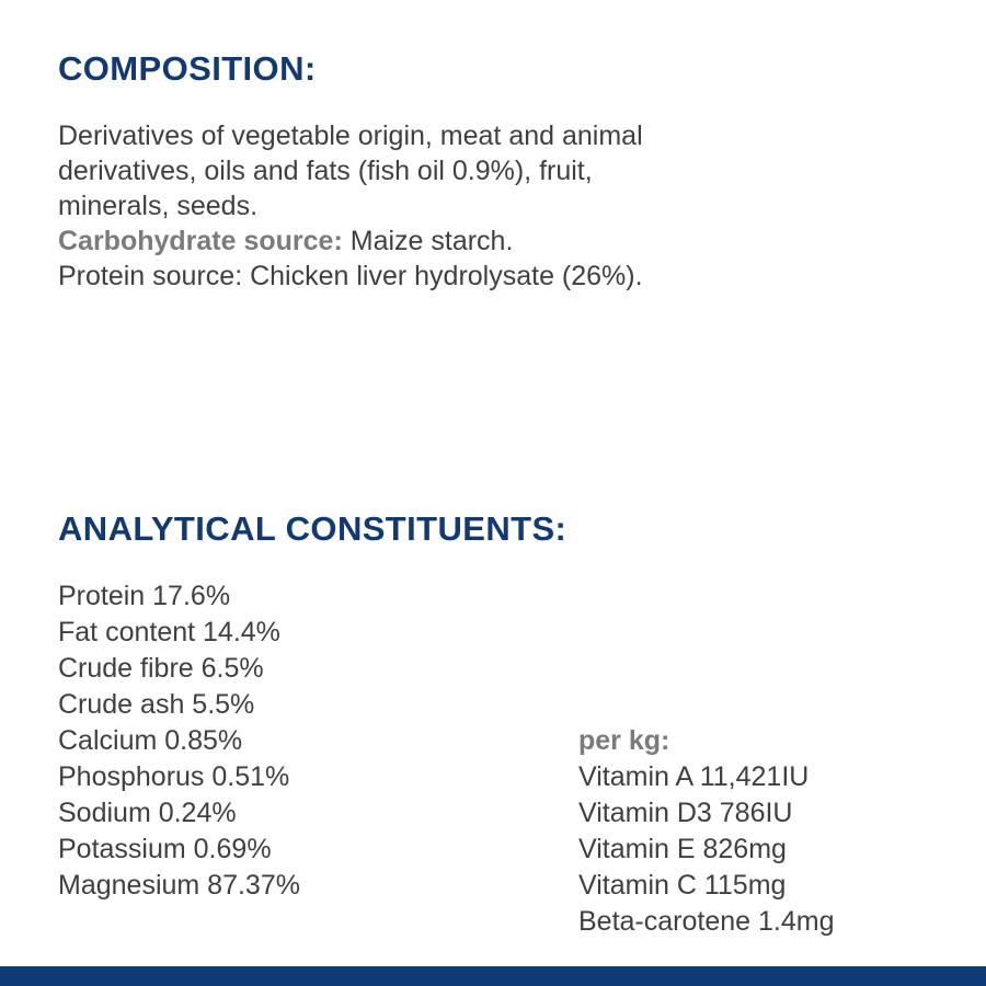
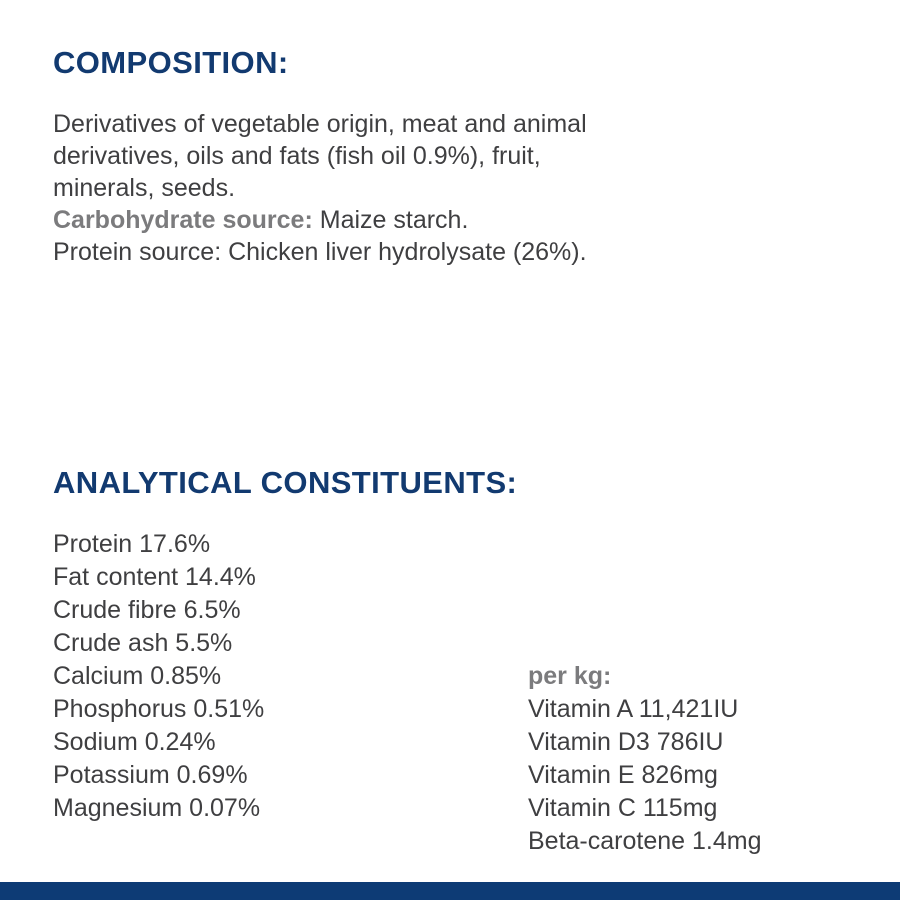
  COMPOSITION:
  Derivatives of vegetable origin, meat and animal
  derivatives, oils and fats (fish oil 0.9%), fruit,
  minerals, seeds.
  Carbohydrate source: Maize starch.
  Protein source: Chicken liver hydrolysate (26%).
  ANALYTICAL CONSTITUENTS:
  Protein 17.6%
  Fat content 14.4%
  Crude fibre 6.5%
  Crude ash 5.5%
  Calcium 0.85%
  Phosphorus 0.51%
  Sodium 0.24%
  Potassium 0.69%
- Magnesium 87.37%
+ Magnesium 0.07%
  per kg:
  Vitamin A 11,421IU
  Vitamin D3 786IU
  Vitamin E 826mg
  Vitamin C 115mg
  Beta-carotene 1.4mg
